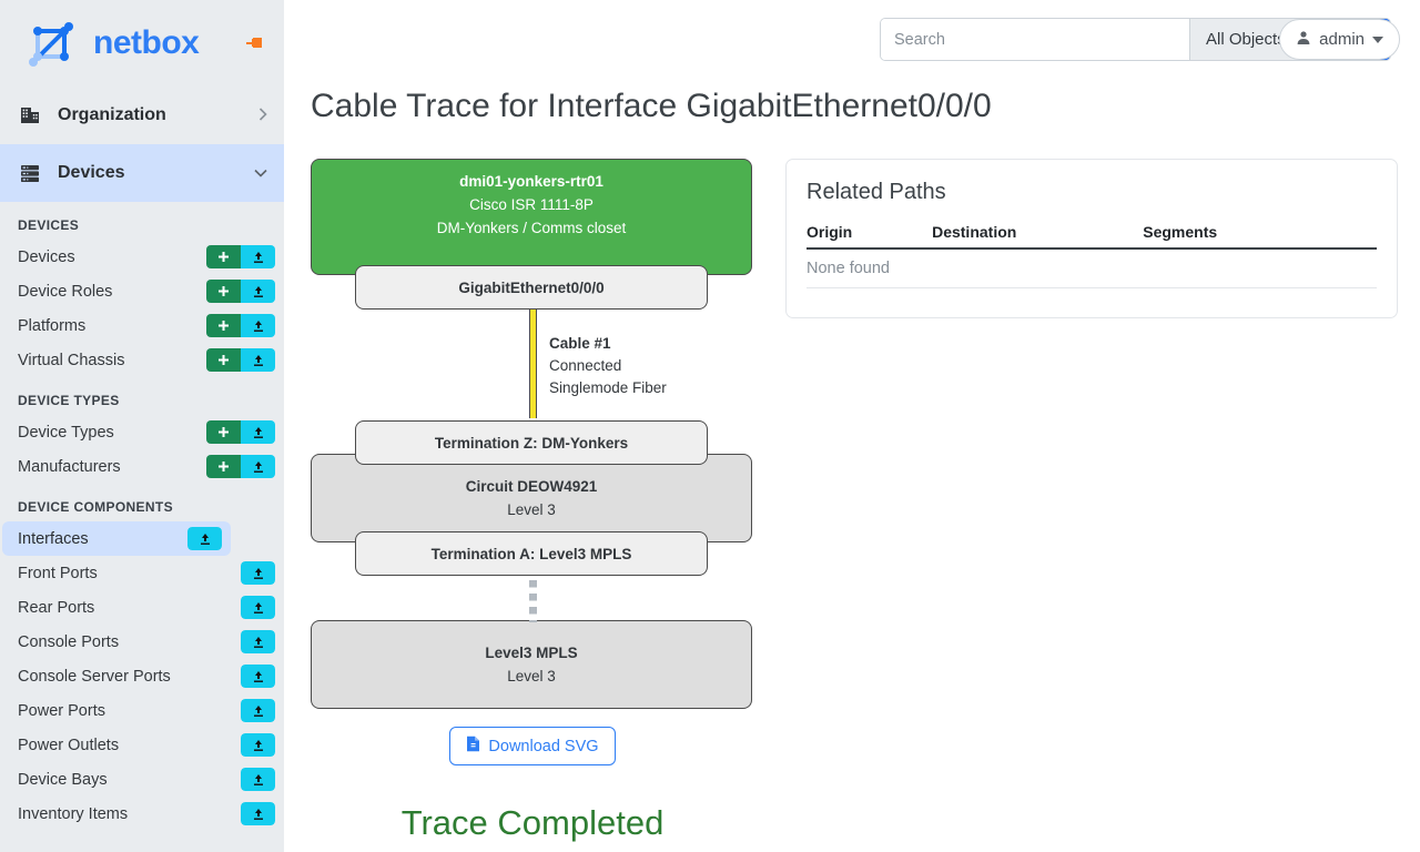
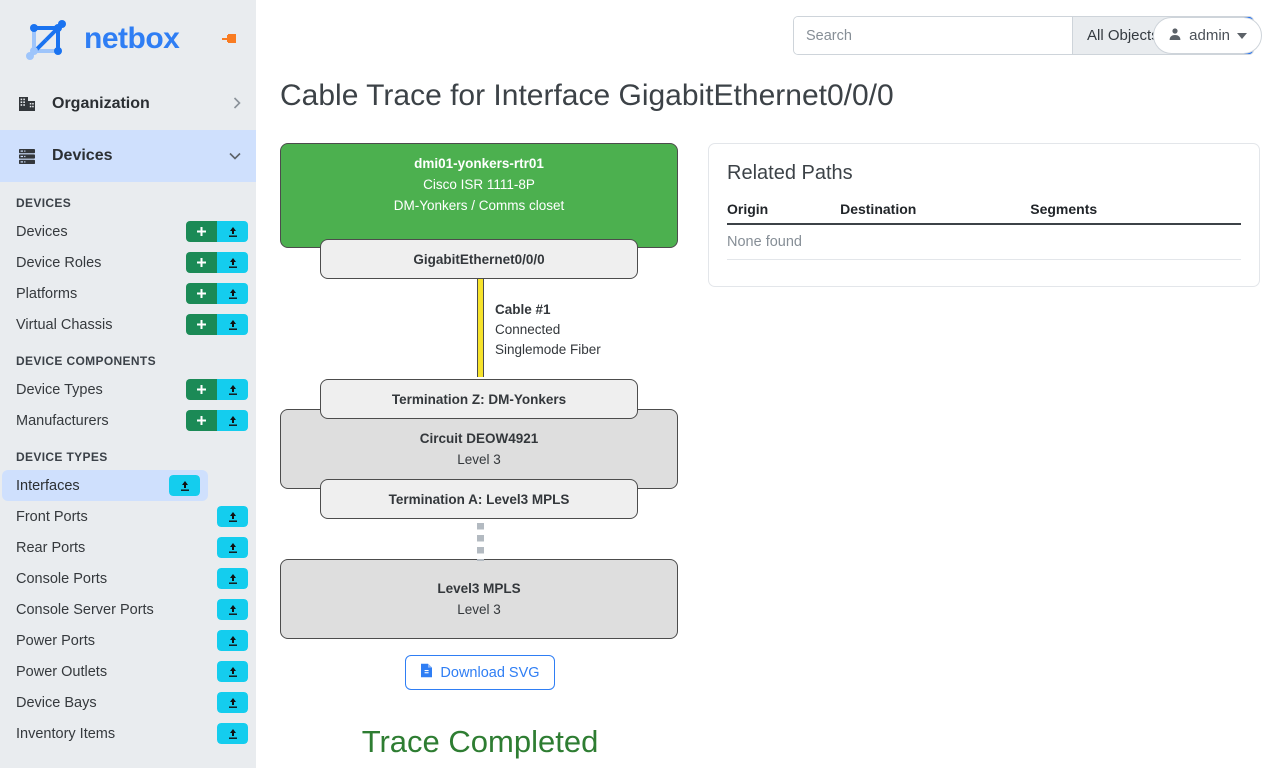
  netbox
  Organization
  Devices
  DEVICES
  Devices
  Device Roles
  Platforms
  Virtual Chassis
- DEVICE TYPES
+ DEVICE COMPONENTS
  Device Types
  Manufacturers
- DEVICE COMPONENTS
+ DEVICE TYPES
  Interfaces
  Front Ports
  Rear Ports
  Console Ports
  Console Server Ports
  Power Ports
  Power Outlets
  Device Bays
  Inventory Items
  Search
  All Object
  admin
  Cable Trace for Interface GigabitEthernet0/0/0
  dmi01-yonkers-rtr01
  Cisco ISR 1111-8P
  DM-Yonkers / Comms closet
  GigabitEthernet0/0/0
  Cable #1
  Connected
  Singlemode Fiber
  Termination Z: DM-Yonkers
  Circuit DEOW4921
  Level 3
  Termination A: Level3 MPLS
  Level3 MPLS
  Level 3
  Download SVG
  Trace Completed
  Related Paths
  Origin	Destination	Segments
  None found
